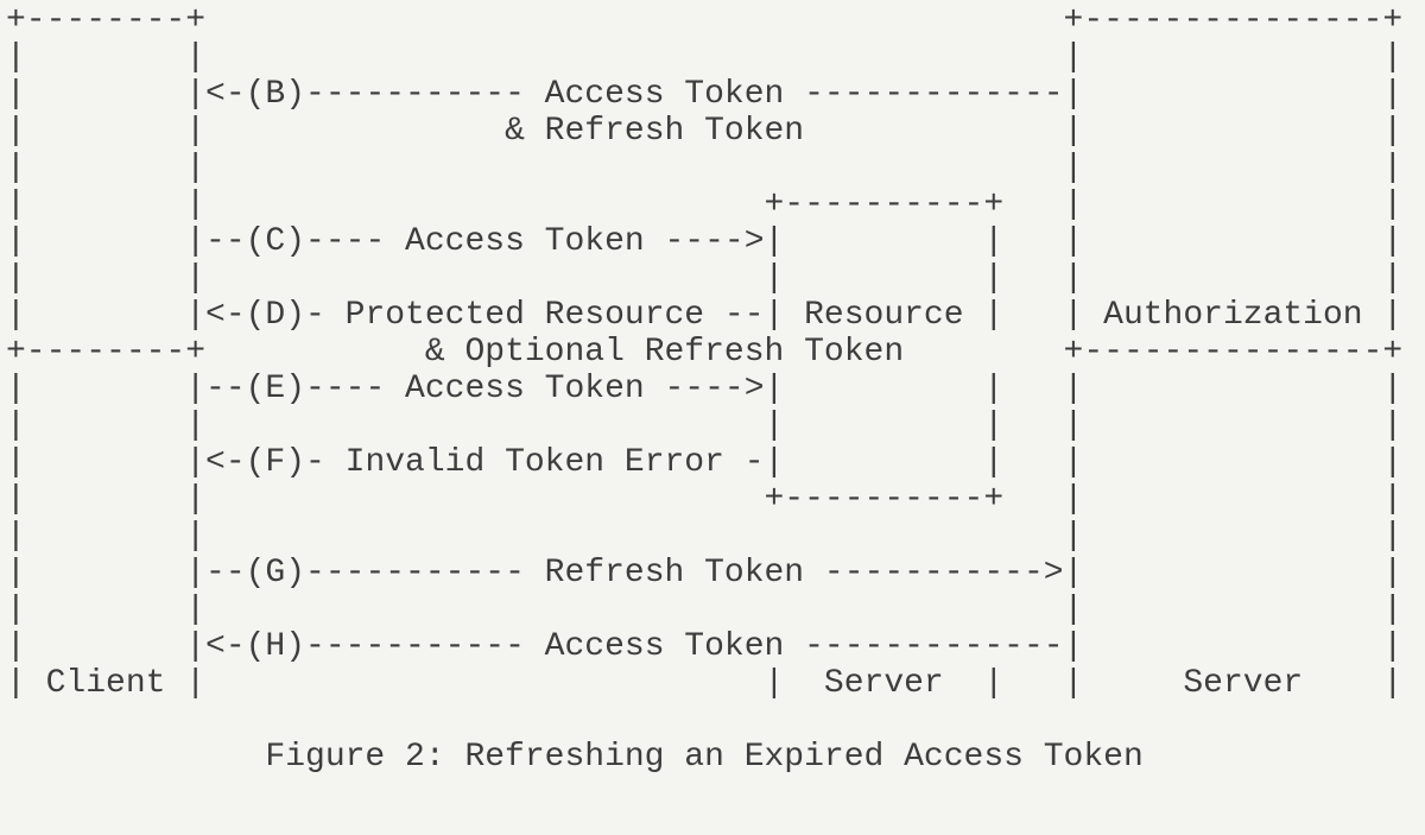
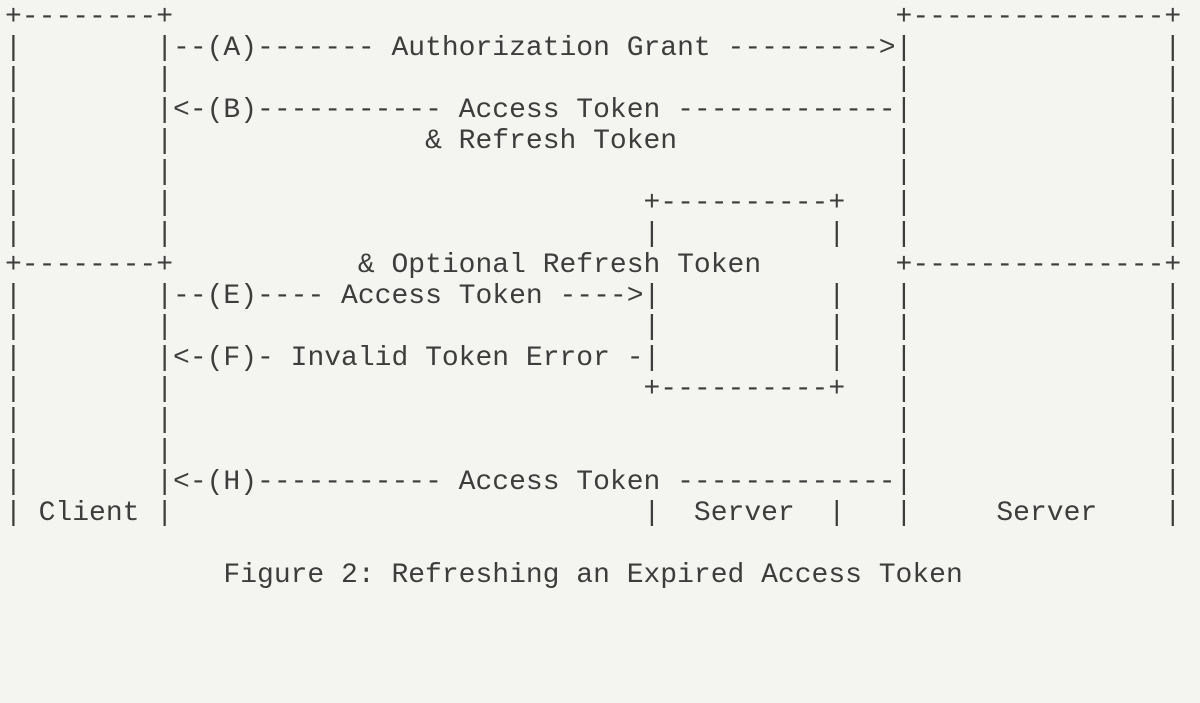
  +--------+ +---------------+
+ | |--(A)------- Authorization Grant --------->| |
  | | | |
  | |<-(B)----------- Access Token -------------| |
  | | & Refresh Token | |
  | | | |
  | | +----------+ | |
- | |--(C)---- Access Token ---->| | | |
  | | | | | |
- | |<-(D)- Protected Resource --| Resource | | Authorization |
  +--------+ & Optional Refresh Token +---------------+
  | |--(E)---- Access Token ---->| | | |
  | | | | | |
  | |<-(F)- Invalid Token Error -| | | |
  | | +----------+ | |
  | | | |
- | |--(G)----------- Refresh Token ----------->| |
  | | | |
  | |<-(H)----------- Access Token -------------| |
  | Client | | Server | | Server |
  Figure 2: Refreshing an Expired Access Token
